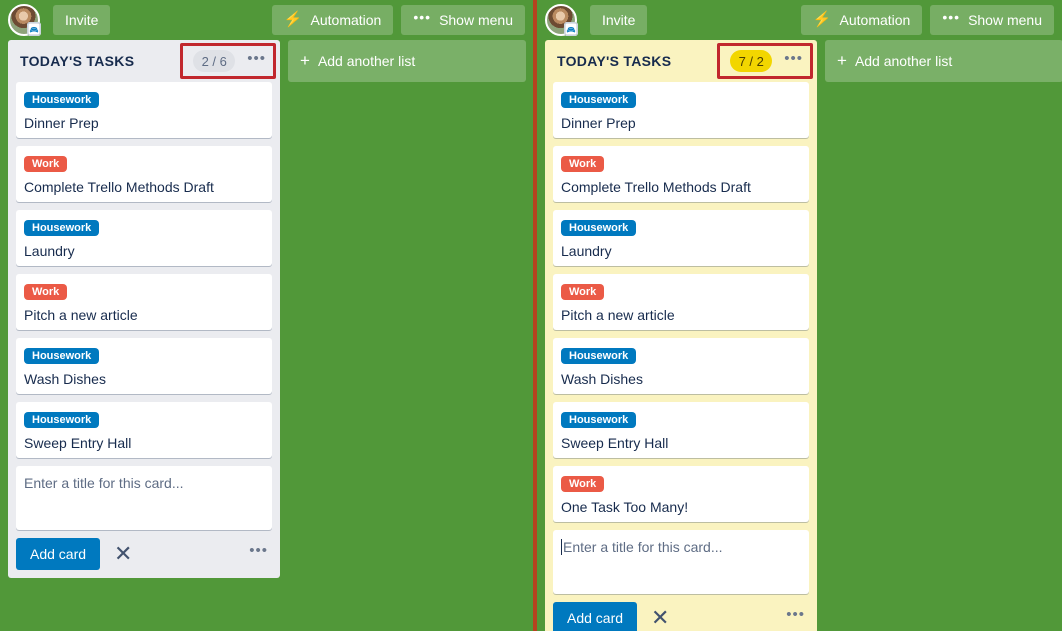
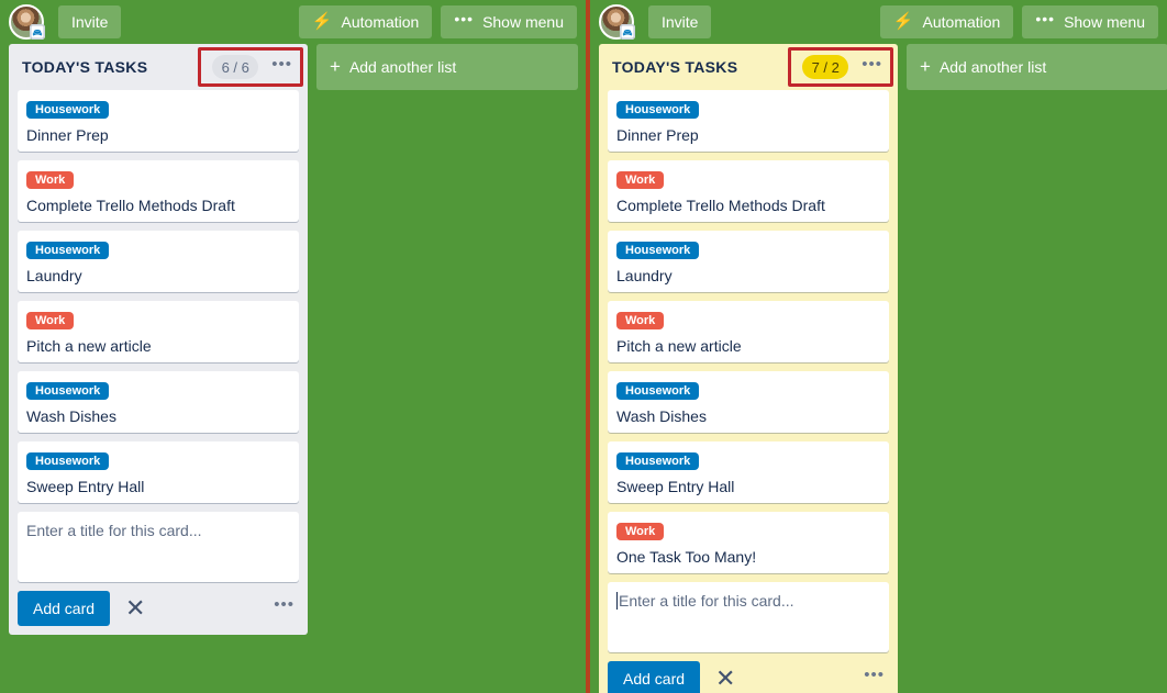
  Invite
  ⚡
  Automation
  •••
  Show menu
  TODAY'S TASKS
- 2 / 6
+ 6 / 6
  •••
  Housework
  Dinner Prep
  Work
  Complete Trello Methods Draft
  Housework
  Laundry
  Work
  Pitch a new article
  Housework
  Wash Dishes
  Housework
  Sweep Entry Hall
  Enter a title for this card...
  Add card
  ✕
  •••
  +
  Add another list
  Invite
  ⚡
  Automation
  •••
  Show menu
  TODAY'S TASKS
  7 / 2
  •••
  Housework
  Dinner Prep
  Work
  Complete Trello Methods Draft
  Housework
  Laundry
  Work
  Pitch a new article
  Housework
  Wash Dishes
  Housework
  Sweep Entry Hall
  Work
  One Task Too Many!
  Enter a title for this card...
  Add card
  ✕
  •••
  +
  Add another list
